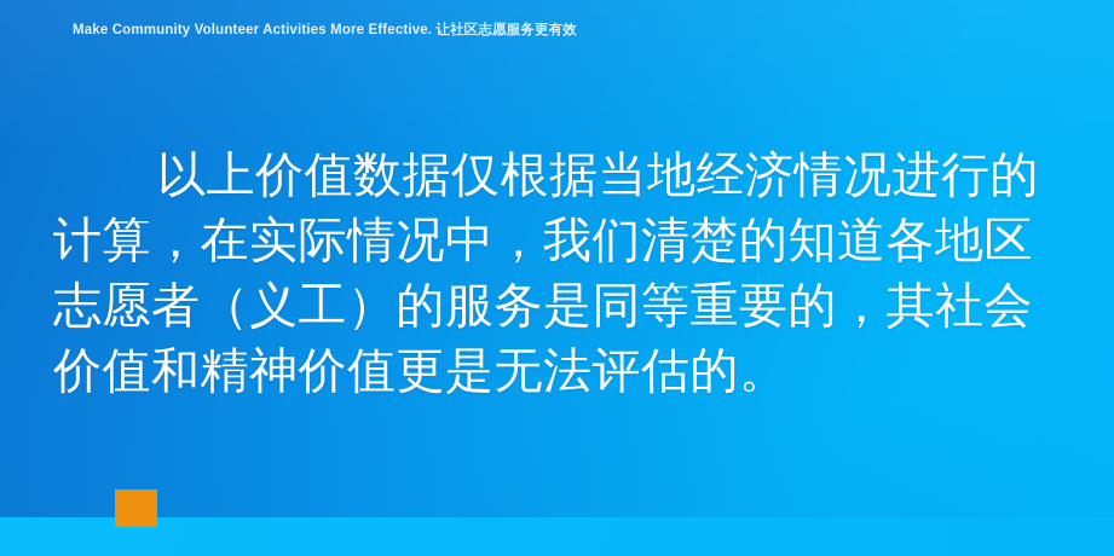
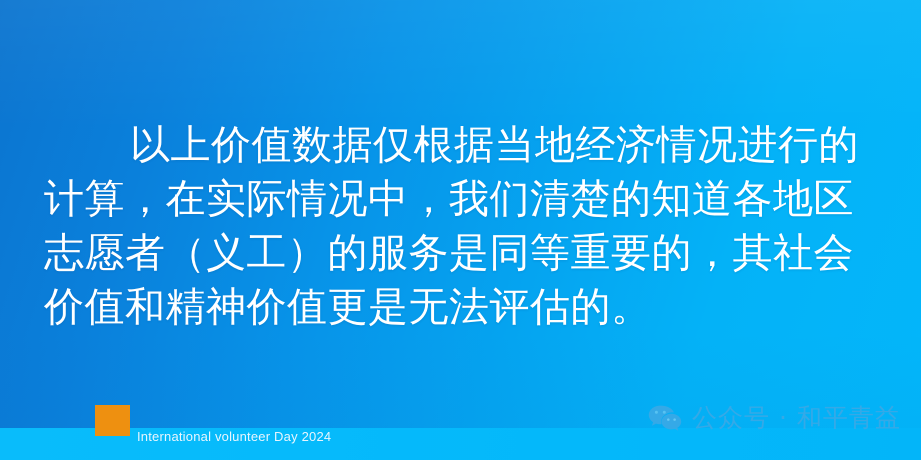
- Make Community Volunteer Activities More Effective. 让社区志愿服务更有效
  以上价值数据仅根据当地经济情况进行的计算，在实际情况中，我们清楚的知道各地区志愿者（义工）的服务是同等重要的，其社会价值和精神价值更是无法评估的。
+ International volunteer Day 2024
+ 公众号 · 和平青益
